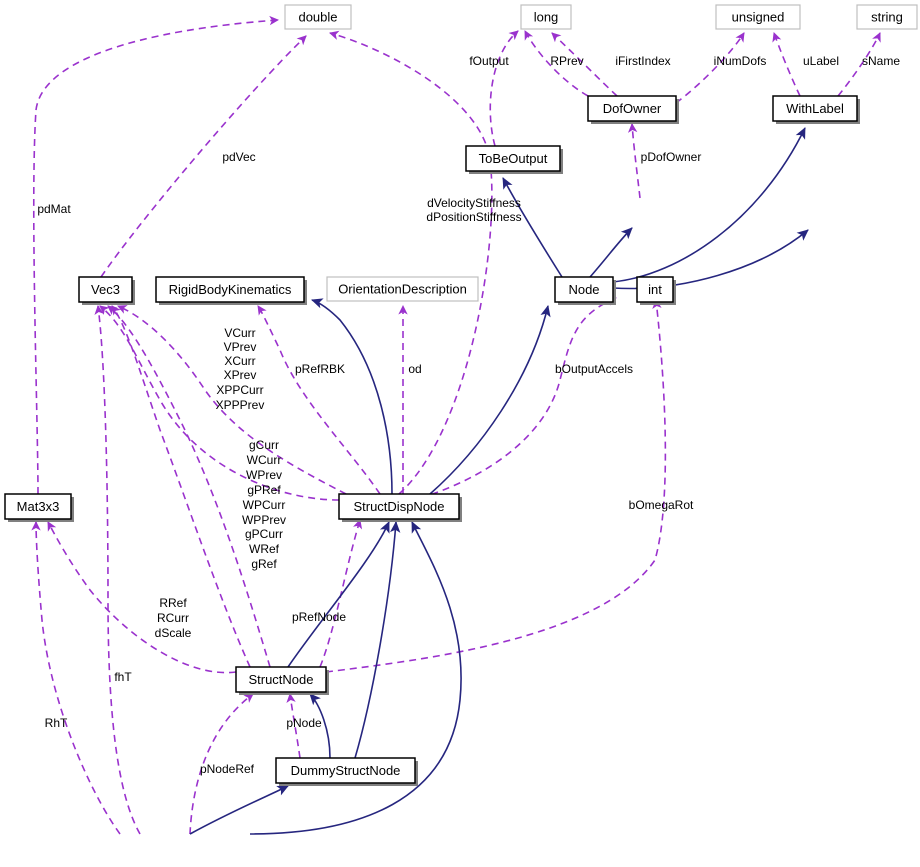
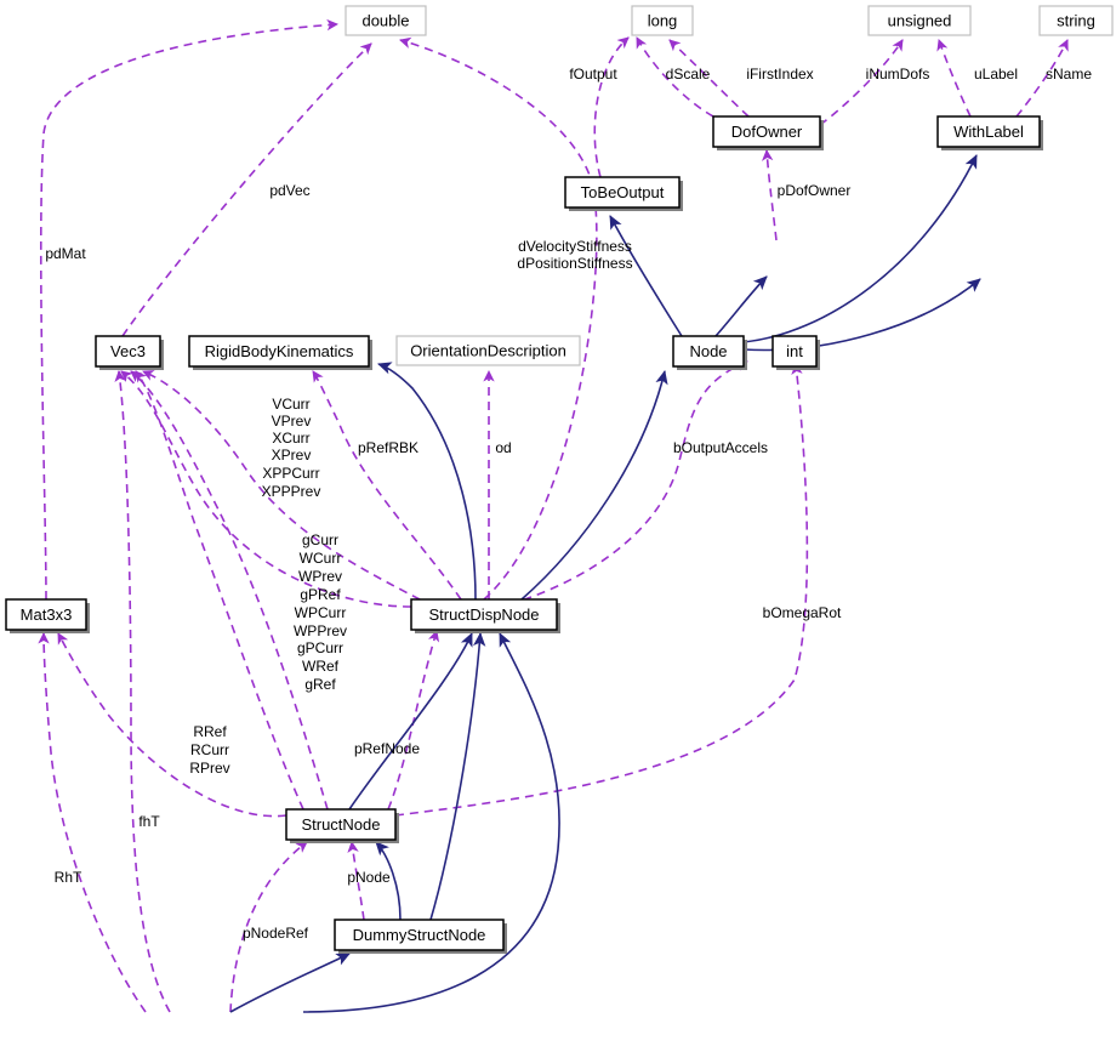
  double
  long
  unsigned
  string
  DofOwner
  WithLabel
  ToBeOutput
  Vec3
  RigidBodyKinematics
  OrientationDescription
  Node
  int
  StructDispNode
  Mat3x3
  StructNode
  DummyStructNode
  pdMat
  pdVec
  fOutput
- RPrev
+ dScale
  iFirstIndex
  iNumDofs
  uLabel
  sName
  dVelocityStiffness
  dPositionStiffness
  pDofOwner
  VCurr
  VPrev
  XCurr
  XPrev
  XPPCurr
  XPPPrev
  pRefRBK
  od
  bOutputAccels
  gCurr
  WCurr
  WPrev
  gPRef
  WPCurr
  WPPrev
  gPCurr
  WRef
  gRef
  bOmegaRot
  RRef
  RCurr
- dScale
+ RPrev
  pRefNode
  fhT
  RhT
  pNode
  pNodeRef
